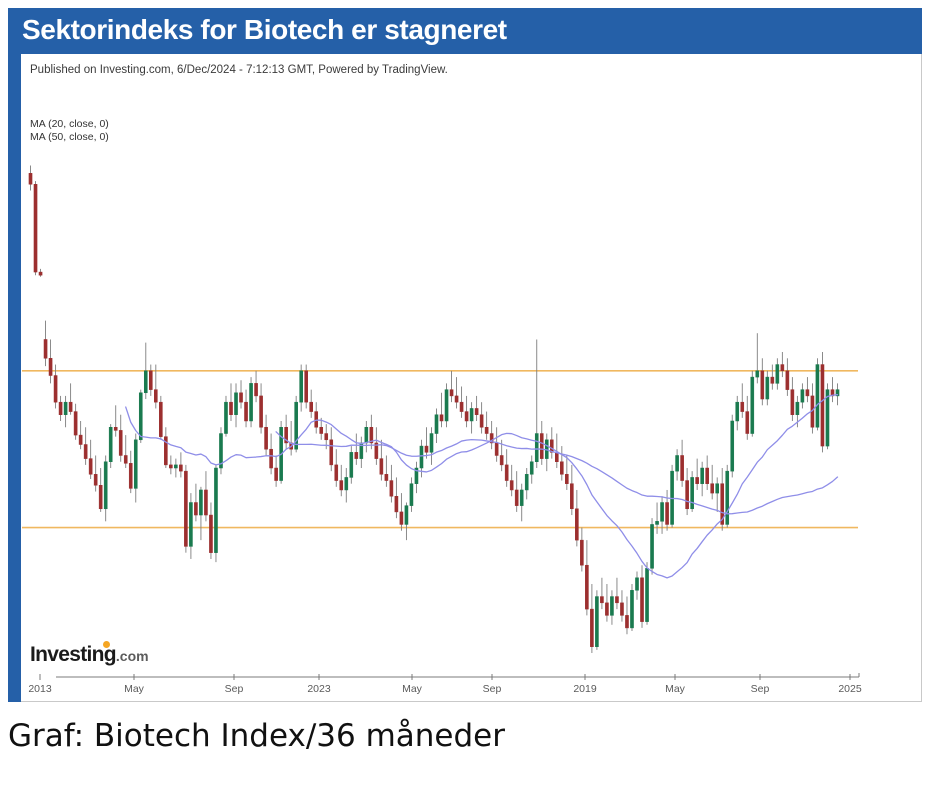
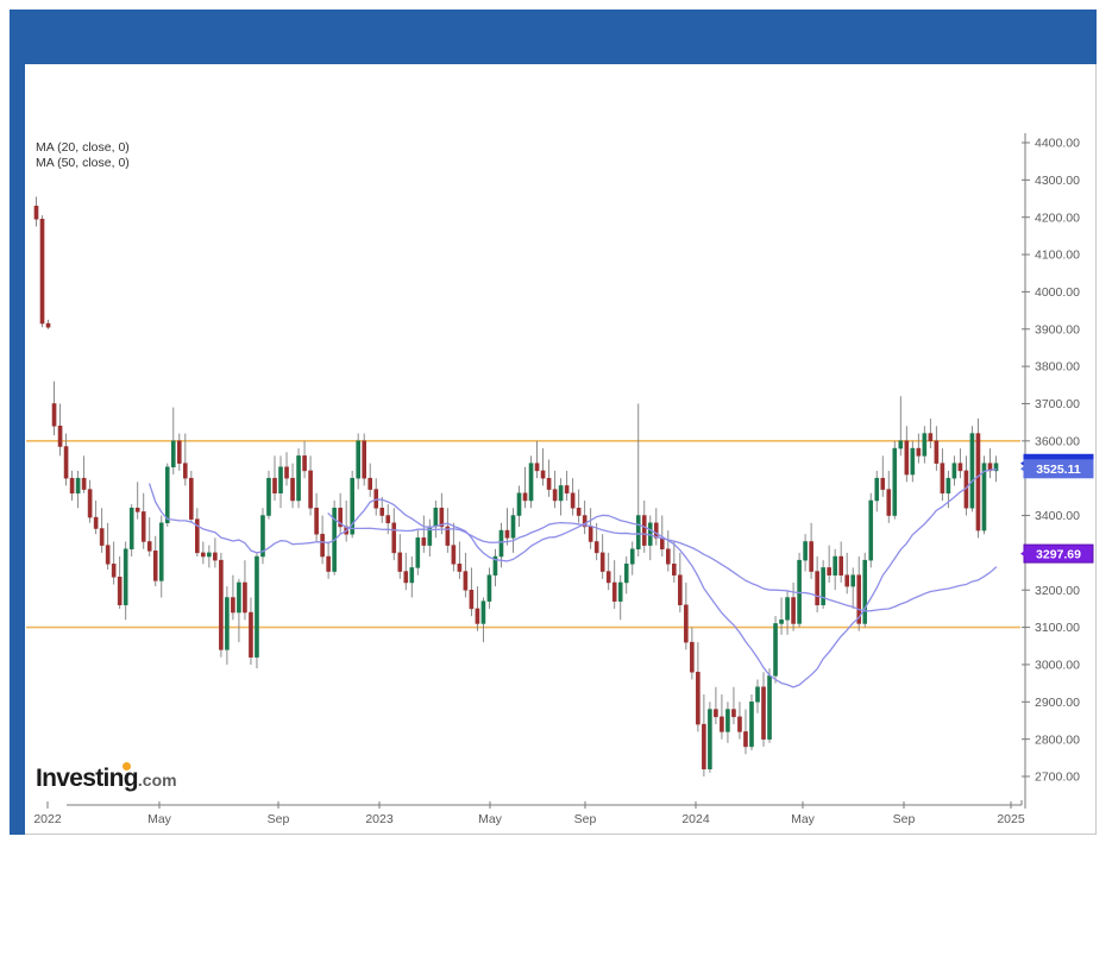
- Sektorindeks for Biotech er stagneret
- Published on Investing.com, 6/Dec/2024 - 7:12:13 GMT, Powered by TradingView.
  MA (20, close, 0)
  MA (50, close, 0)
+ 4400.00
+ 4300.00
+ 4200.00
+ 4100.00
+ 4000.00
+ 3900.00
+ 3800.00
+ 3700.00
+ 3600.00
+ 3400.00
+ 3200.00
+ 3100.00
+ 3000.00
+ 2900.00
+ 2800.00
+ 2700.00
+ 3525.11
+ 3297.69
- 2013
+ 2022
  May
  Sep
  2023
  May
  Sep
- 2019
+ 2024
  May
  Sep
  2025
  Investing.com
- Graf: Biotech Index/36 måneder
